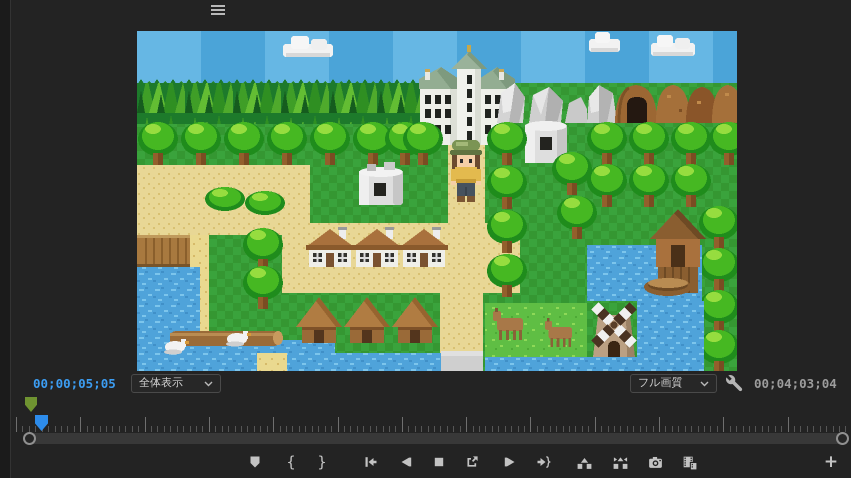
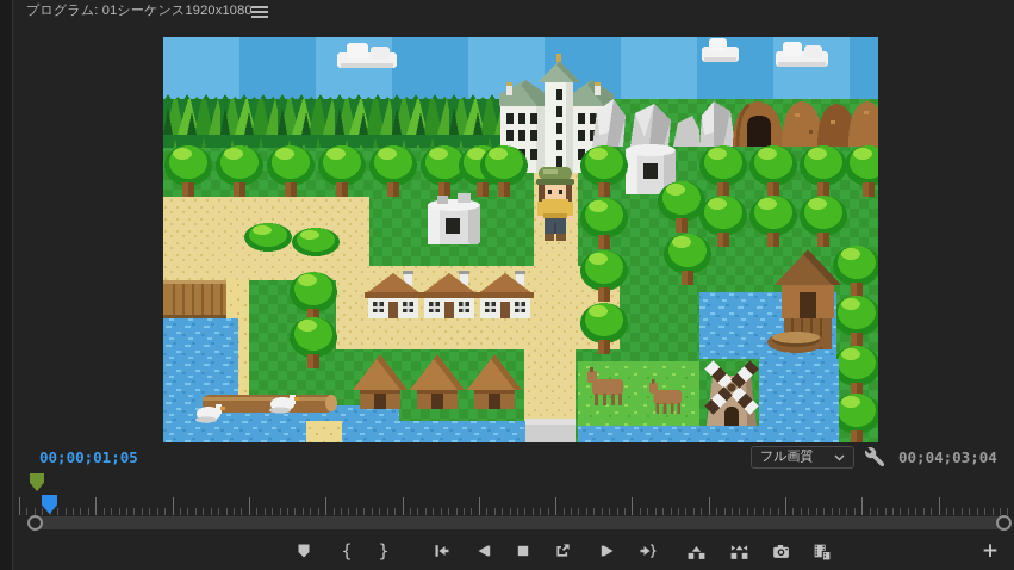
+ プログラム: 01シーケンス1920x1080
- 00;00;05;05
+ 00;00;01;05
- 全体表示
  フル画質
  00;04;03;04
  {
  }
  +
